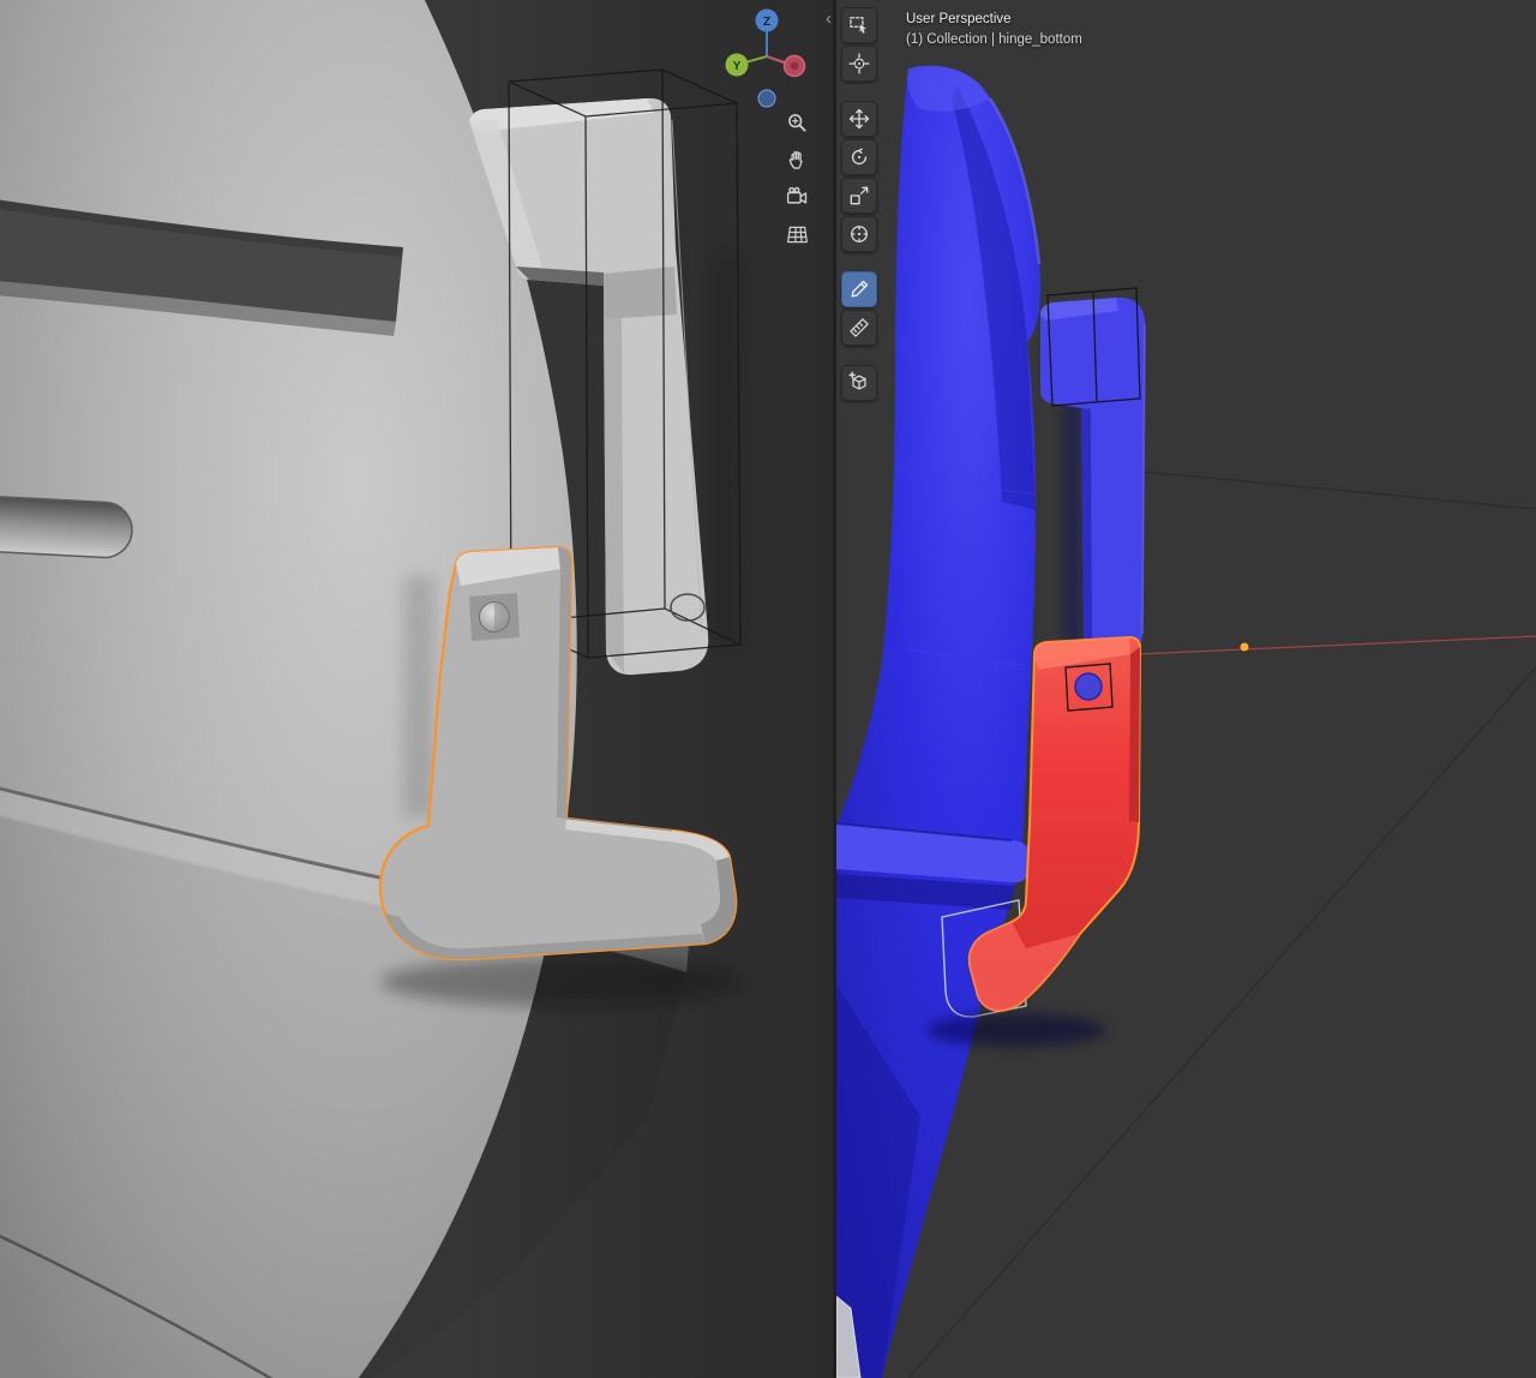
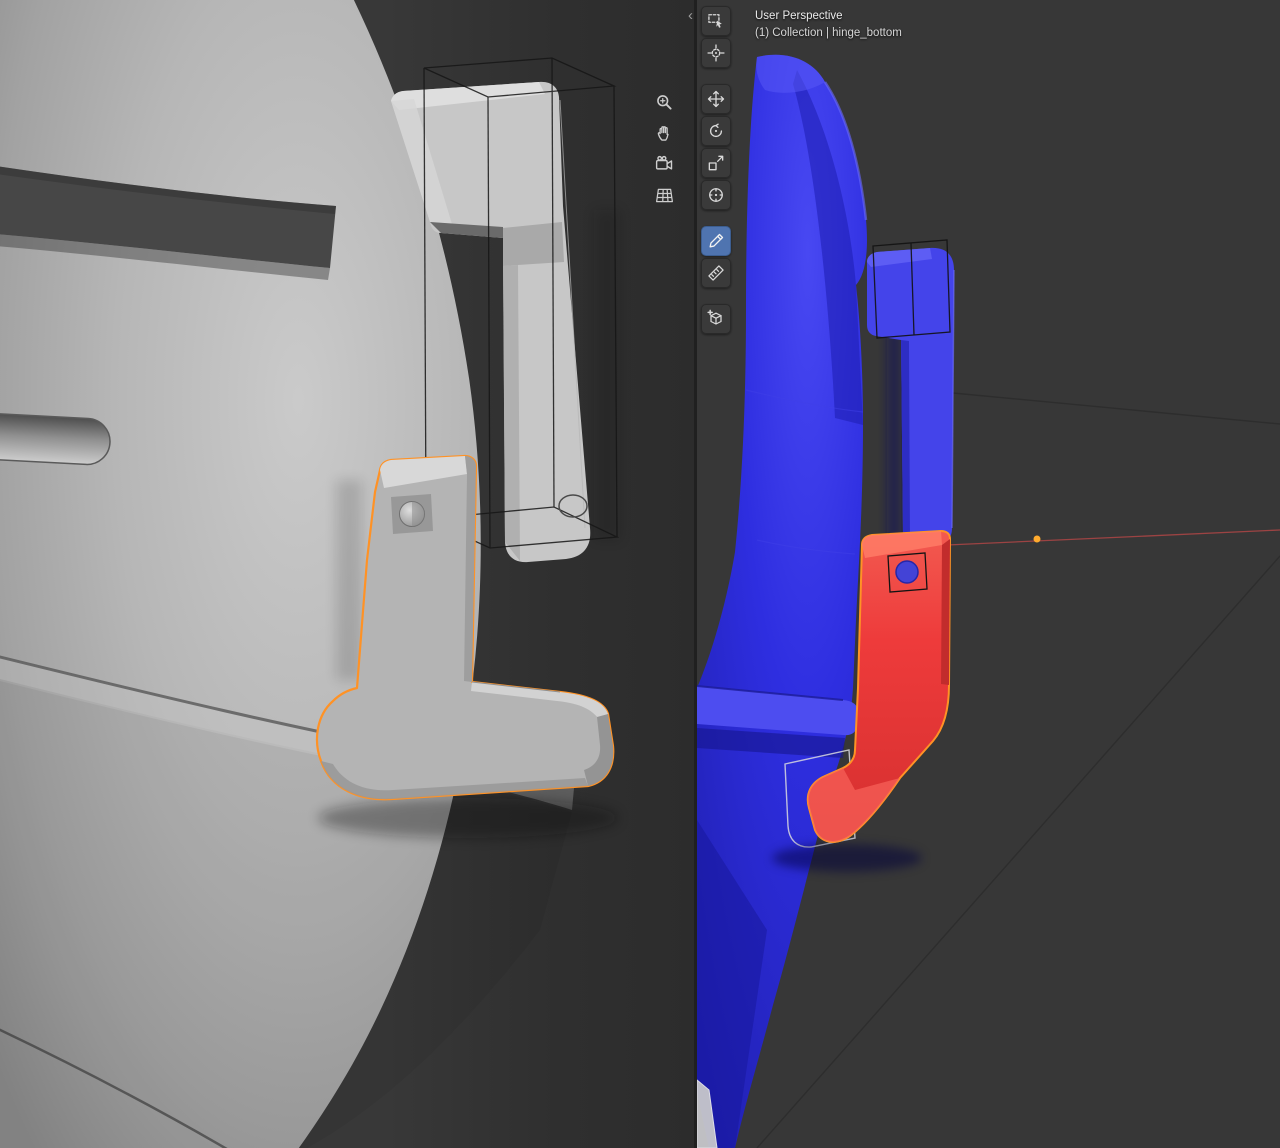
- Z
- Y
  ‹
  User Perspective
  (1) Collection | hinge_bottom
